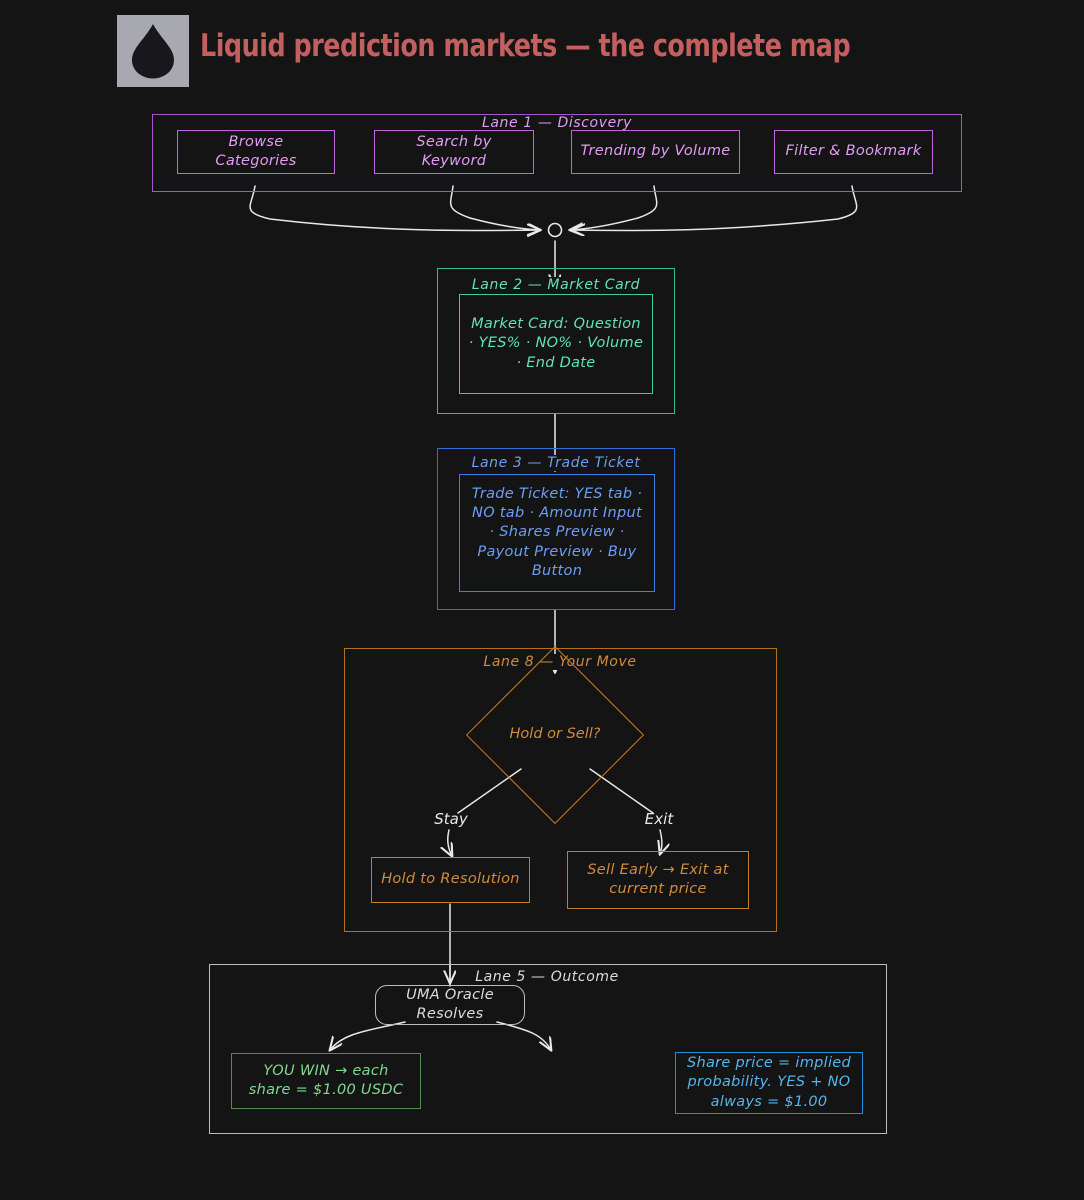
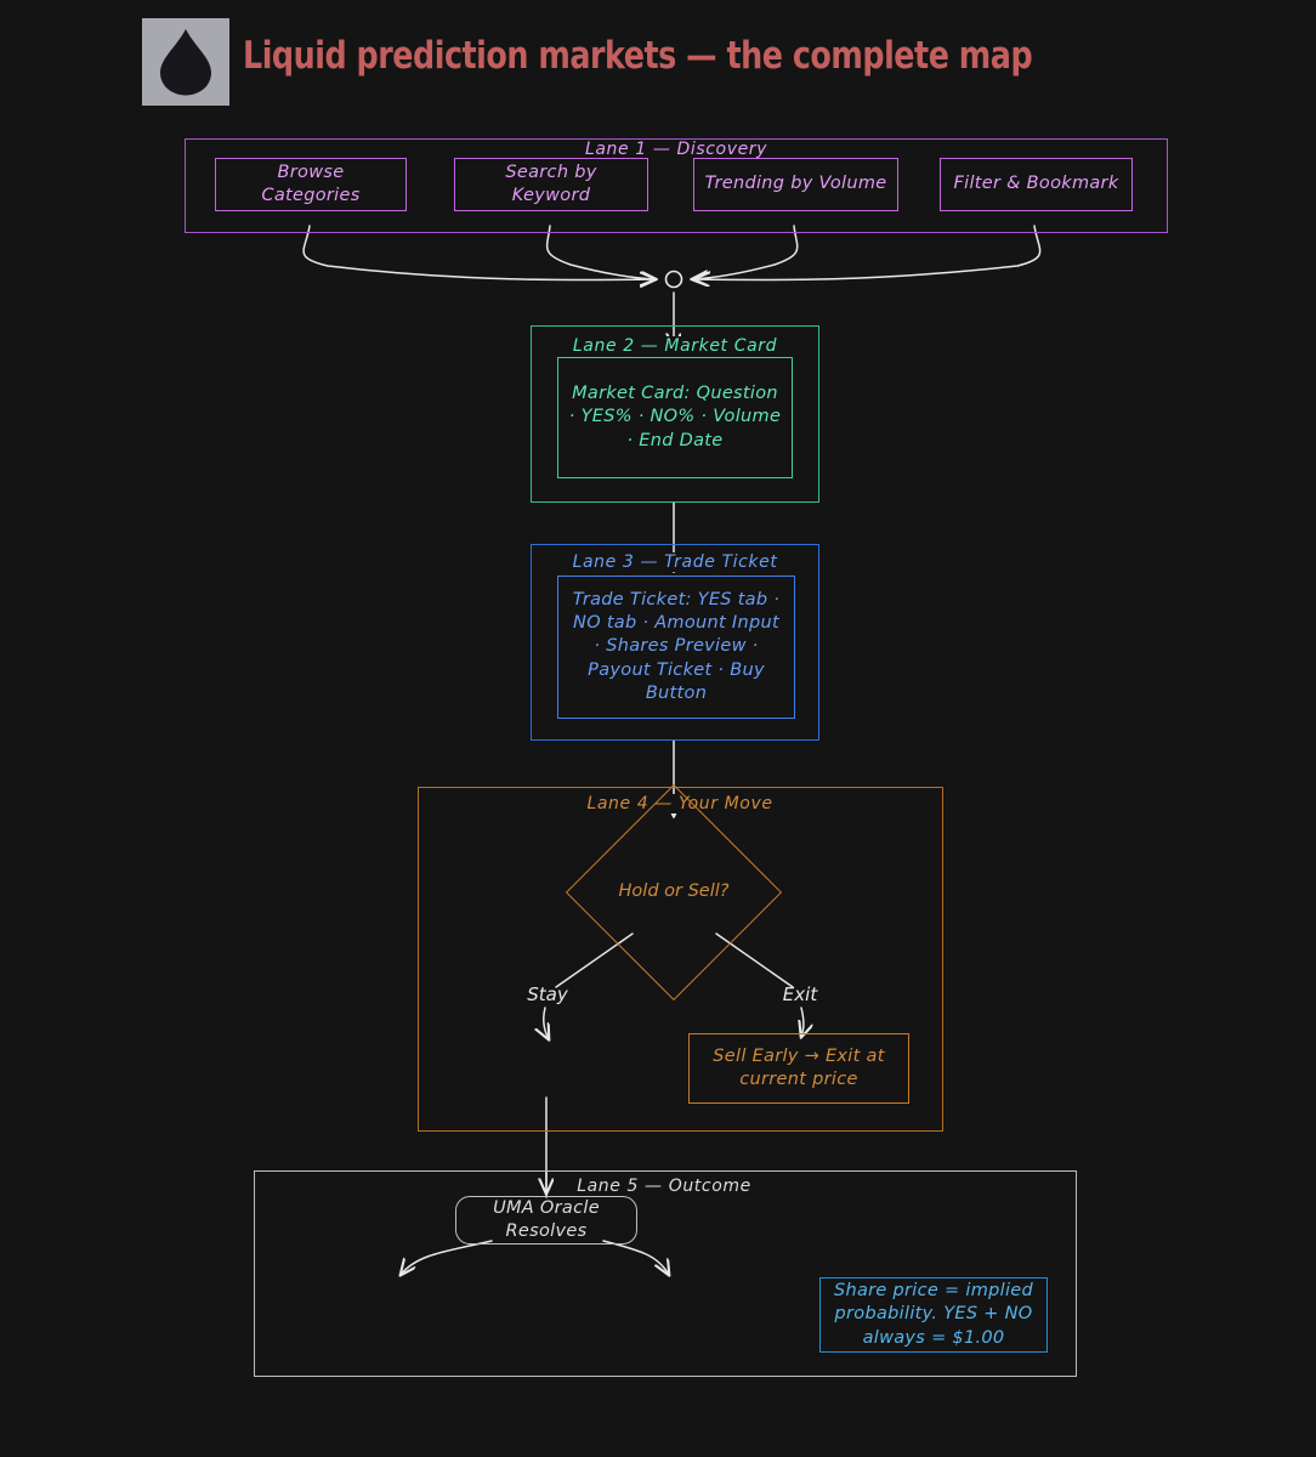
  Liquid prediction markets — the complete map
  Lane 1 — Discovery
  Browse Categories
  Search by Keyword
  Trending by Volume
  Filter & Bookmark
  Lane 2 — Market Card
  Market Card: Question · YES% · NO% · Volume · End Date
  Lane 3 — Trade Ticket
- Trade Ticket: YES tab · NO tab · Amount Input · Shares Preview · Payout Preview · Buy Button
+ Trade Ticket: YES tab · NO tab · Amount Input · Shares Preview · Payout Ticket · Buy Button
- Lane 8 — Your Move
+ Lane 4 — Your Move
  Hold or Sell?
  Stay
  Exit
- Hold to Resolution
  Sell Early → Exit at current price
  Lane 5 — Outcome
  UMA Oracle Resolves
- YOU WIN → each share = $1.00 USDC
  Share price = implied probability. YES + NO always = $1.00
